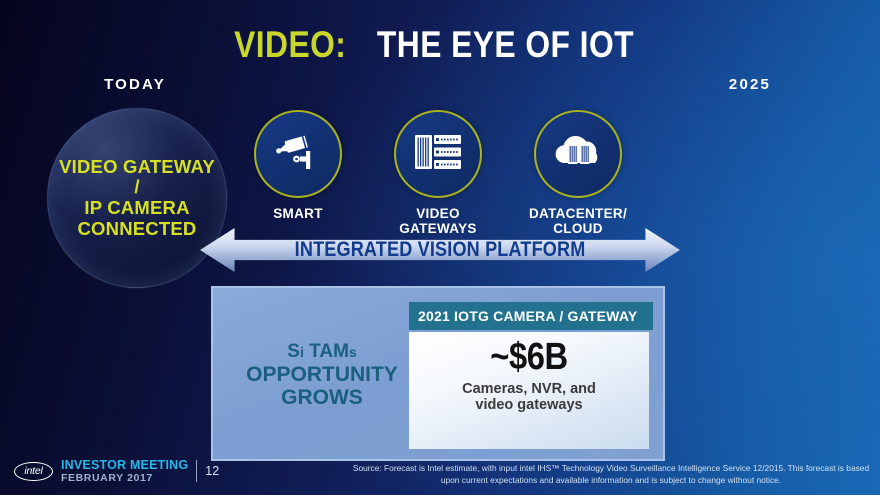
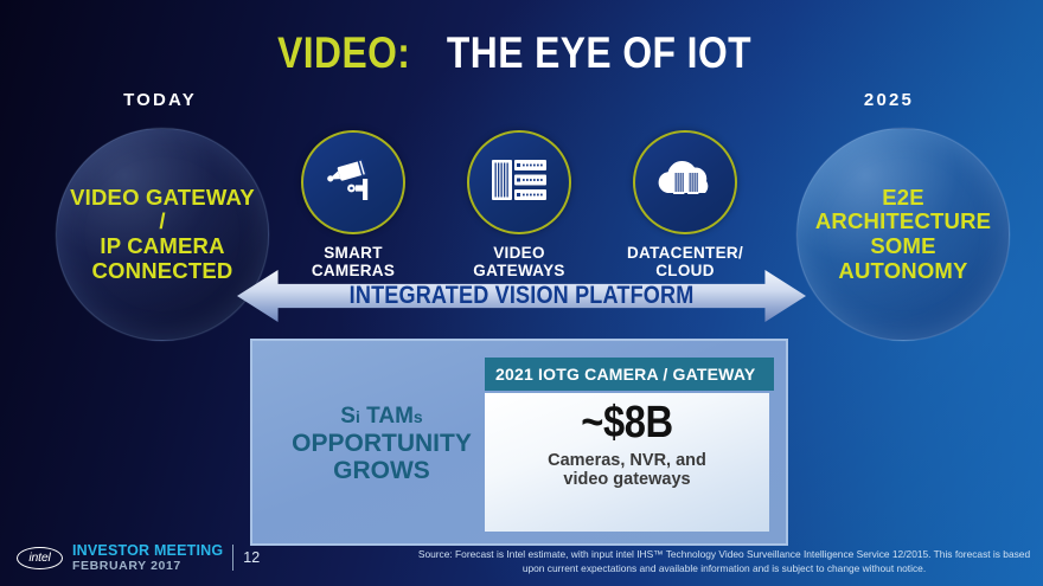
  VIDEO: THE EYE OF IOT
  TODAY
  2025
  VIDEO GATEWAY /
  IP CAMERA
  CONNECTED
+ E2E ARCHITECTURE
+ SOME AUTONOMY
  SMART
+ CAMERAS
  VIDEO
  GATEWAYS
  DATACENTER/
  CLOUD
  INTEGRATED VISION PLATFORM
  Si TAMs
  OPPORTUNITY GROWS
  2021 IOTG CAMERA / GATEWAY
- ~$6B
+ ~$8B
  Cameras, NVR, and
  video gateways
  Source: Forecast is Intel estimate, with input intel IHS™ Technology Video Surveillance Intelligence Service 12/2015. This forecast is based upon current expectations and available information and is subject to change without notice.
  intel
  INVESTOR MEETING
  FEBRUARY 2017
  12
